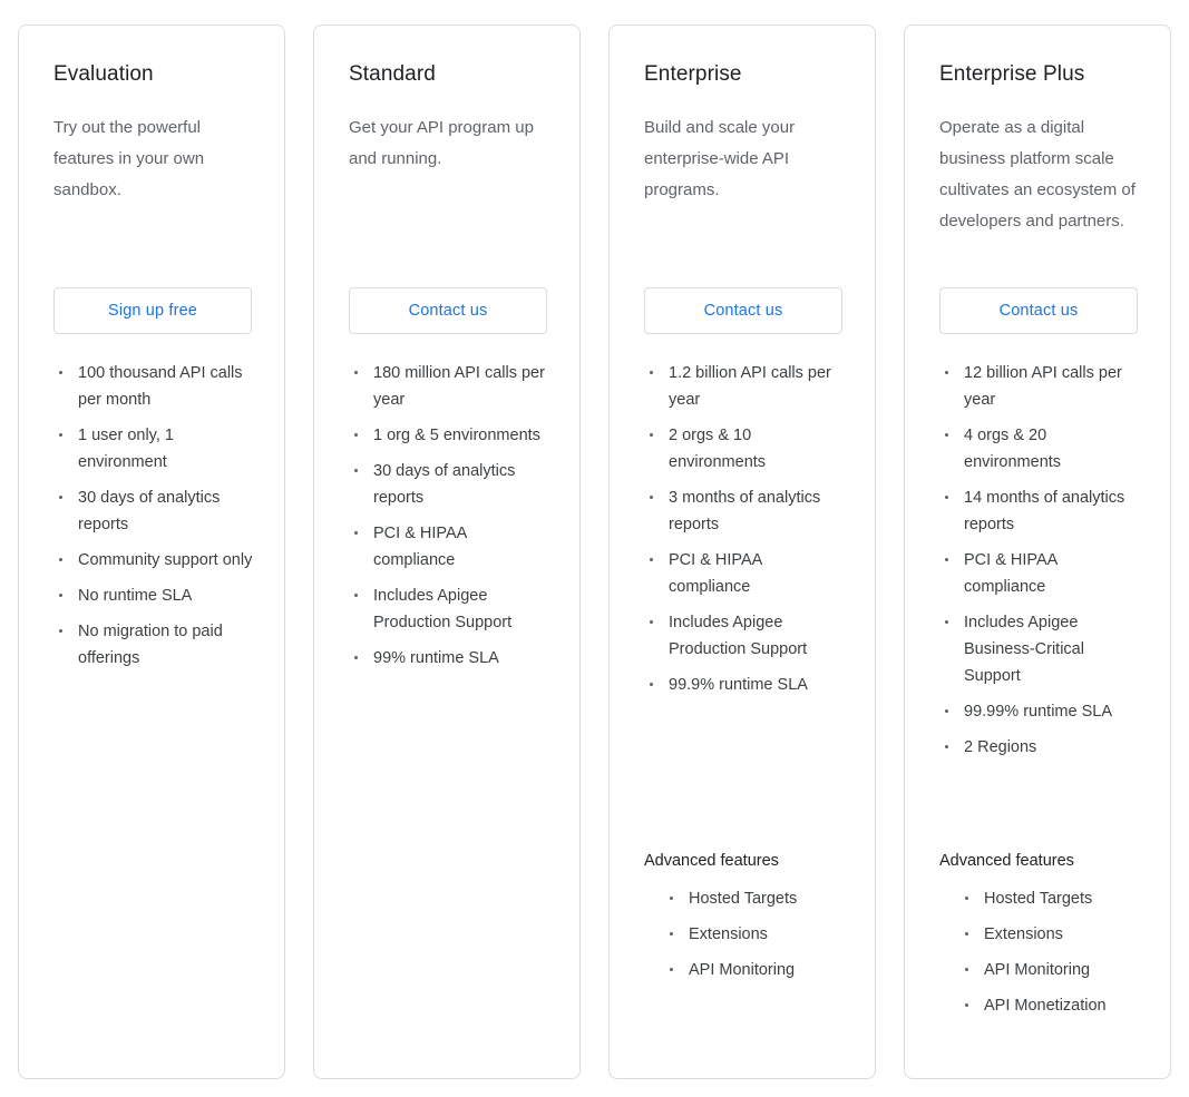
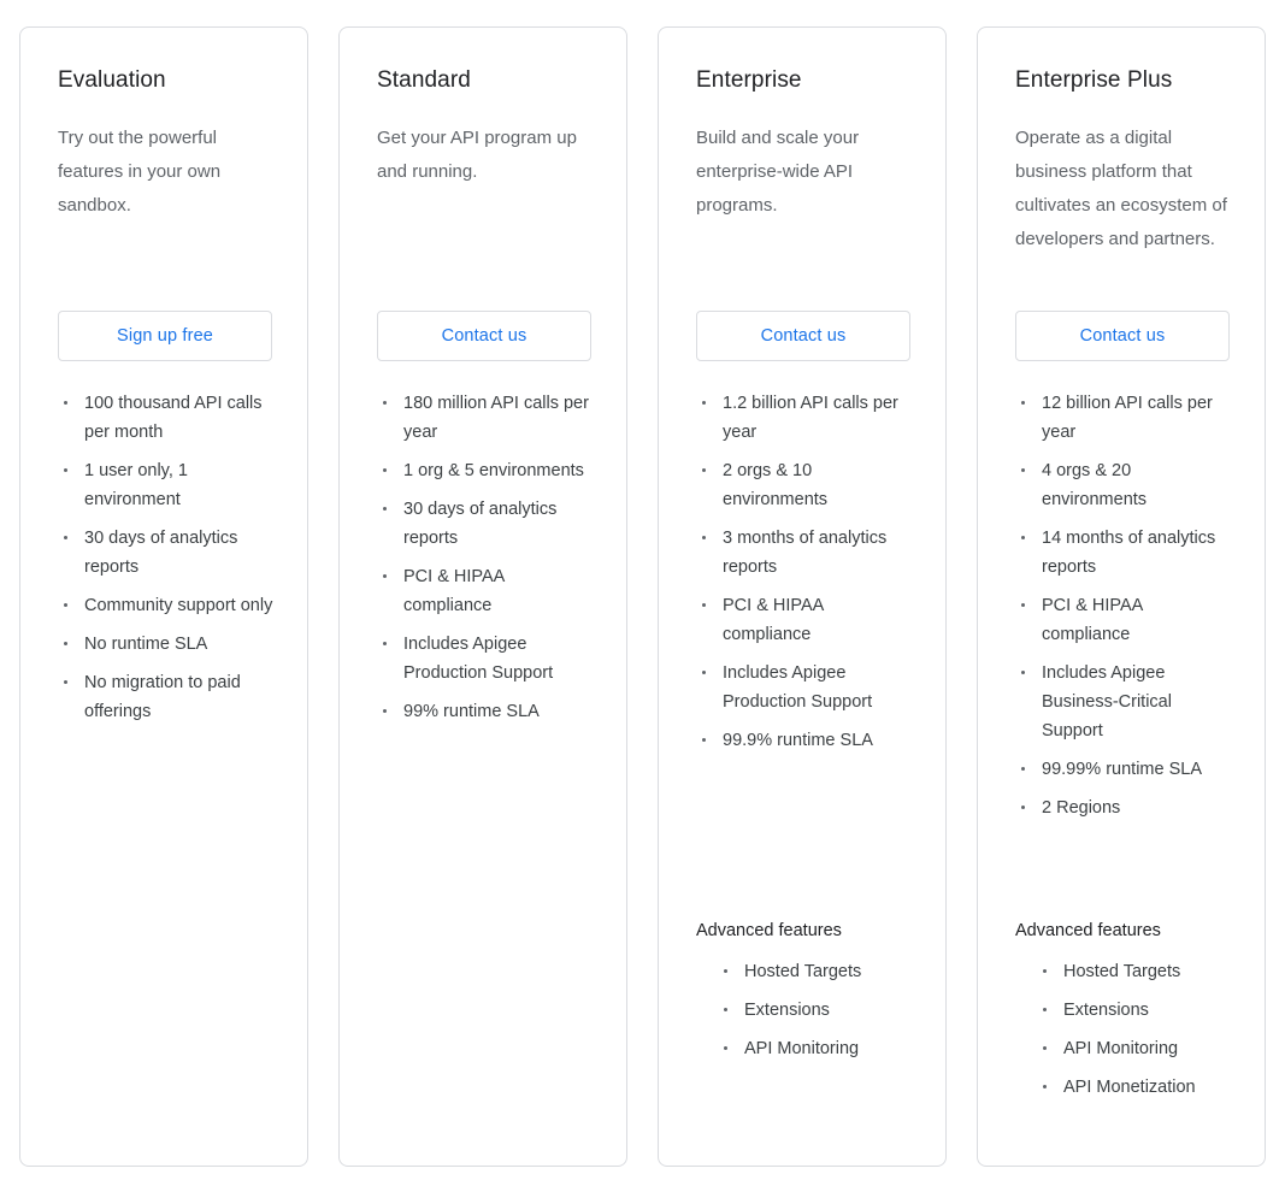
  Evaluation
  Try out the powerful features in your own sandbox.
  Sign up free
  100 thousand API calls per month
  1 user only, 1 environment
  30 days of analytics reports
  Community support only
  No runtime SLA
  No migration to paid offerings
  Standard
  Get your API program up and running.
  Contact us
  180 million API calls per year
  1 org & 5 environments
  30 days of analytics reports
  PCI & HIPAA compliance
  Includes Apigee Production Support
  99% runtime SLA
  Enterprise
  Build and scale your enterprise-wide API programs.
  Contact us
  1.2 billion API calls per year
  2 orgs & 10 environments
  3 months of analytics reports
  PCI & HIPAA compliance
  Includes Apigee Production Support
  99.9% runtime SLA
  Advanced features
  Hosted Targets
  Extensions
  API Monitoring
  Enterprise Plus
- Operate as a digital business platform scale cultivates an ecosystem of developers and partners.
+ Operate as a digital business platform that cultivates an ecosystem of developers and partners.
  Contact us
  12 billion API calls per year
  4 orgs & 20 environments
  14 months of analytics reports
  PCI & HIPAA compliance
  Includes Apigee Business-Critical Support
  99.99% runtime SLA
  2 Regions
  Advanced features
  Hosted Targets
  Extensions
  API Monitoring
  API Monetization
